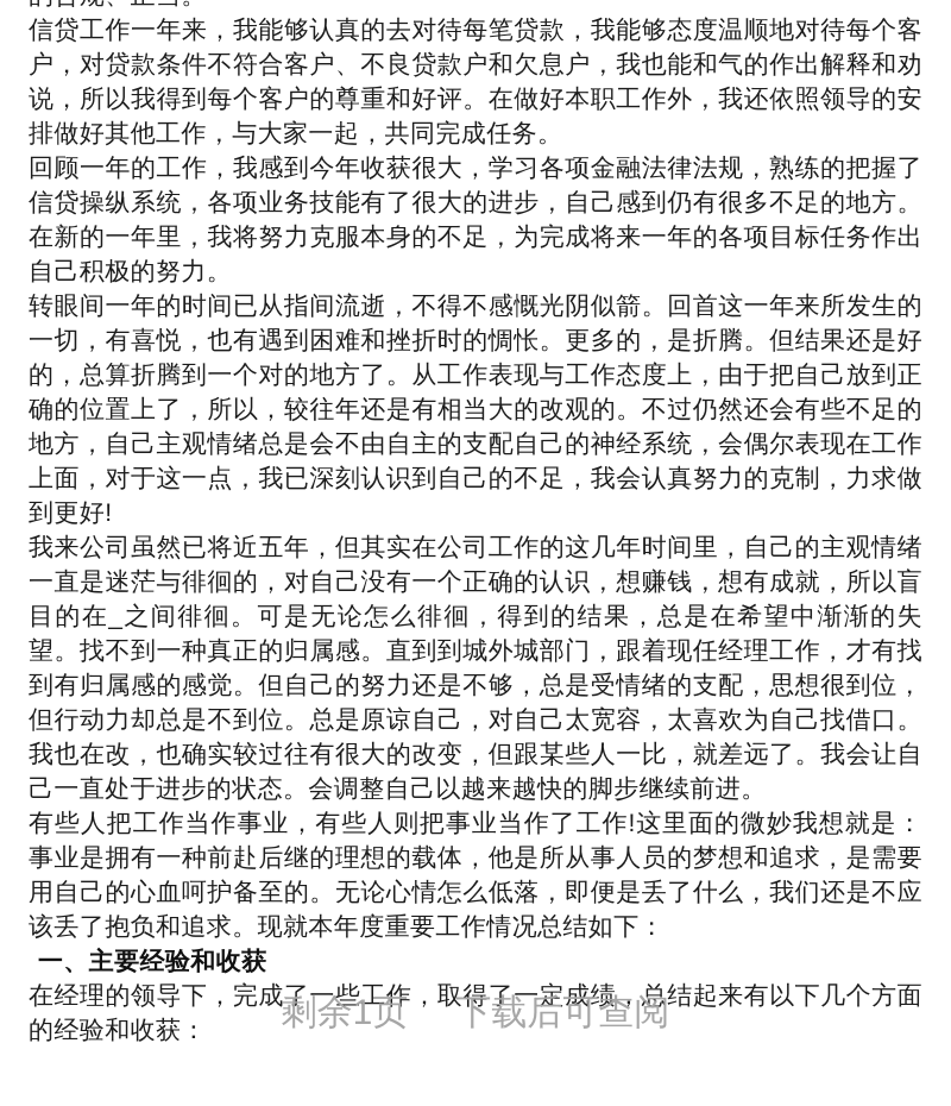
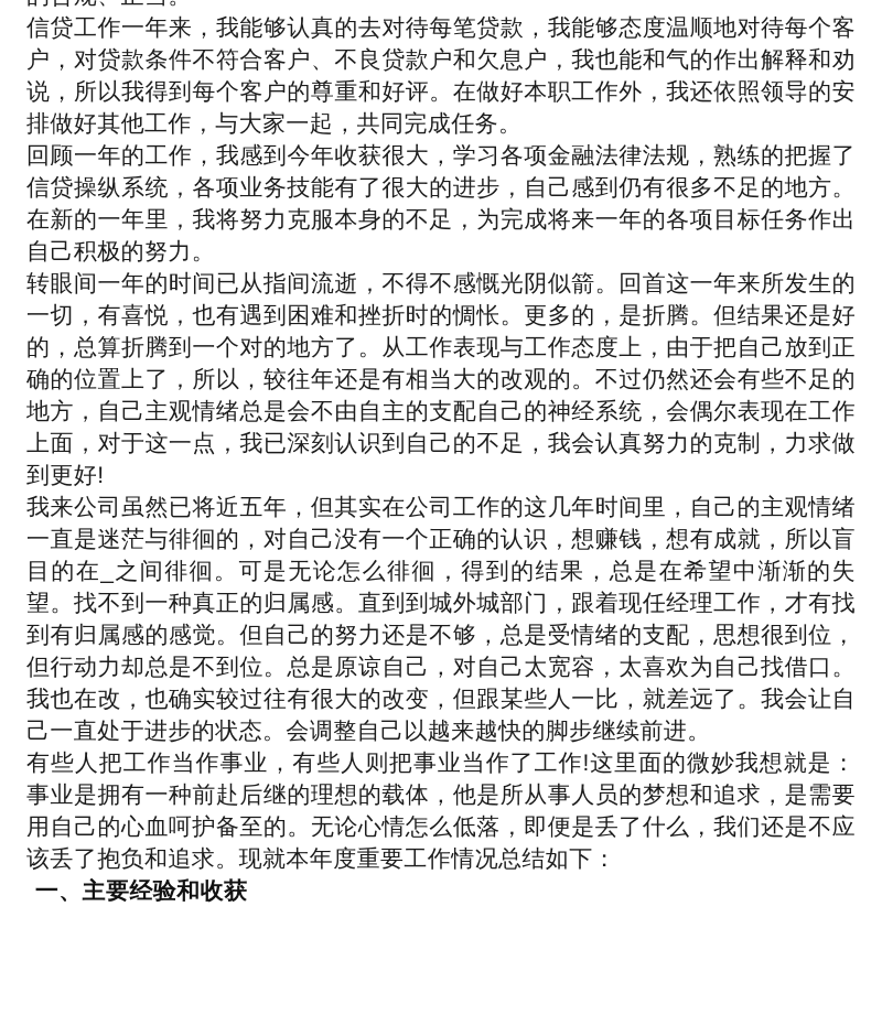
  信贷工作一年来，我能够认真的去对待每笔贷款，我能够态度温顺地对待每个客户，对贷款条件不符合客户、不良贷款户和欠息户，我也能和气的作出解释和劝说，所以我得到每个客户的尊重和好评。在做好本职工作外，我还依照领导的安排做好其他工作，与大家一起，共同完成任务。
  回顾一年的工作，我感到今年收获很大，学习各项金融法律法规，熟练的把握了信贷操纵系统，各项业务技能有了很大的进步，自己感到仍有很多不足的地方。在新的一年里，我将努力克服本身的不足，为完成将来一年的各项目标任务作出自己积极的努力。
  转眼间一年的时间已从指间流逝，不得不感慨光阴似箭。回首这一年来所发生的一切，有喜悦，也有遇到困难和挫折时的惆怅。更多的，是折腾。但结果还是好的，总算折腾到一个对的地方了。从工作表现与工作态度上，由于把自己放到正确的位置上了，所以，较往年还是有相当大的改观的。不过仍然还会有些不足的地方，自己主观情绪总是会不由自主的支配自己的神经系统，会偶尔表现在工作上面，对于这一点，我已深刻认识到自己的不足，我会认真努力的克制，力求做到更好!
  我来公司虽然已将近五年，但其实在公司工作的这几年时间里，自己的主观情绪一直是迷茫与徘徊的，对自己没有一个正确的认识，想赚钱，想有成就，所以盲目的在_之间徘徊。可是无论怎么徘徊，得到的结果，总是在希望中渐渐的失望。找不到一种真正的归属感。直到到城外城部门，跟着现任经理工作，才有找到有归属感的感觉。但自己的努力还是不够，总是受情绪的支配，思想很到位，但行动力却总是不到位。总是原谅自己，对自己太宽容，太喜欢为自己找借口。我也在改，也确实较过往有很大的改变，但跟某些人一比，就差远了。我会让自己一直处于进步的状态。会调整自己以越来越快的脚步继续前进。
  有些人把工作当作事业，有些人则把事业当作了工作!这里面的微妙我想就是：事业是拥有一种前赴后继的理想的载体，他是所从事人员的梦想和追求，是需要用自己的心血呵护备至的。无论心情怎么低落，即便是丢了什么，我们还是不应该丢了抱负和追求。现就本年度重要工作情况总结如下：
  一、主要经验和收获
- 在经理的领导下，完成了一些工作，取得了一定成绩，总结起来有以下几个方面的经验和收获：
- 剩余1页 下载后可查阅
